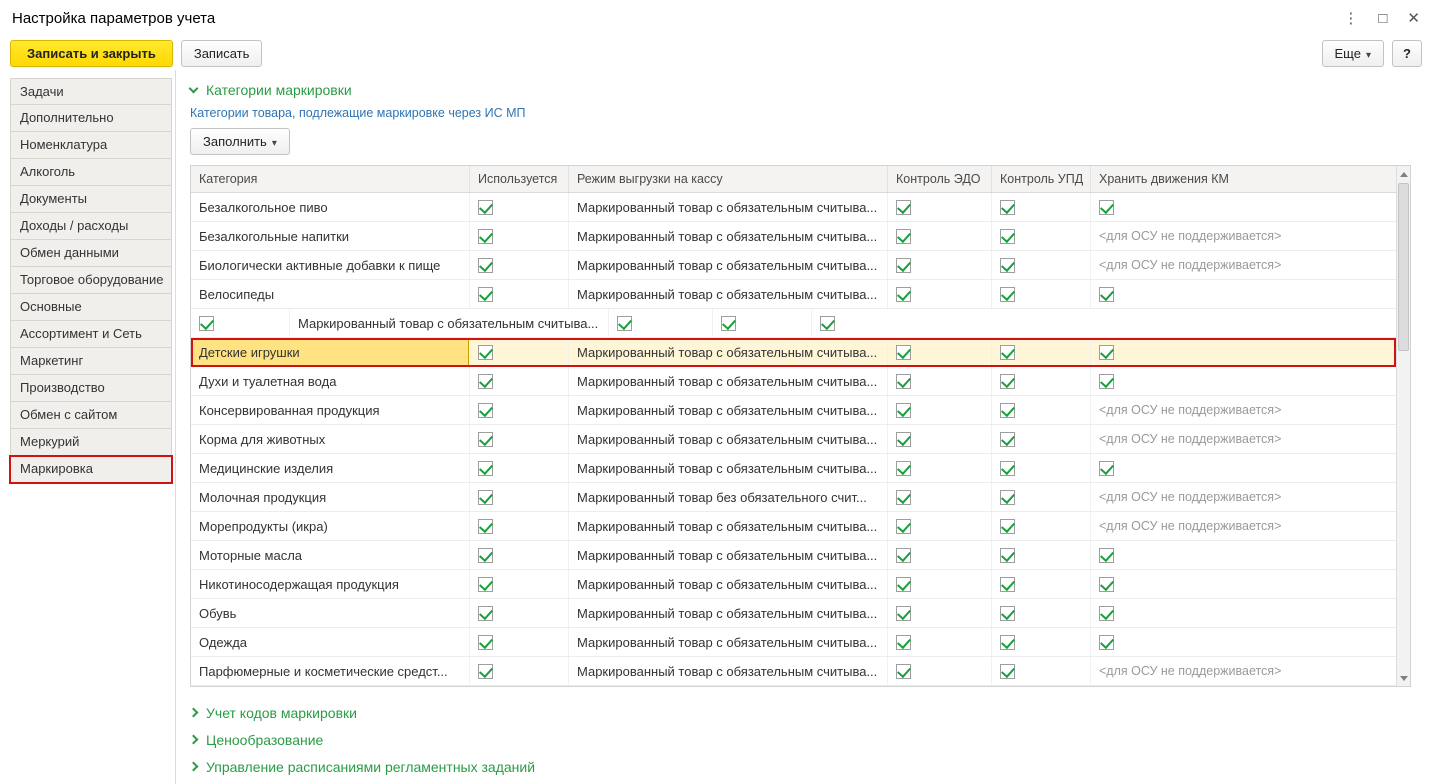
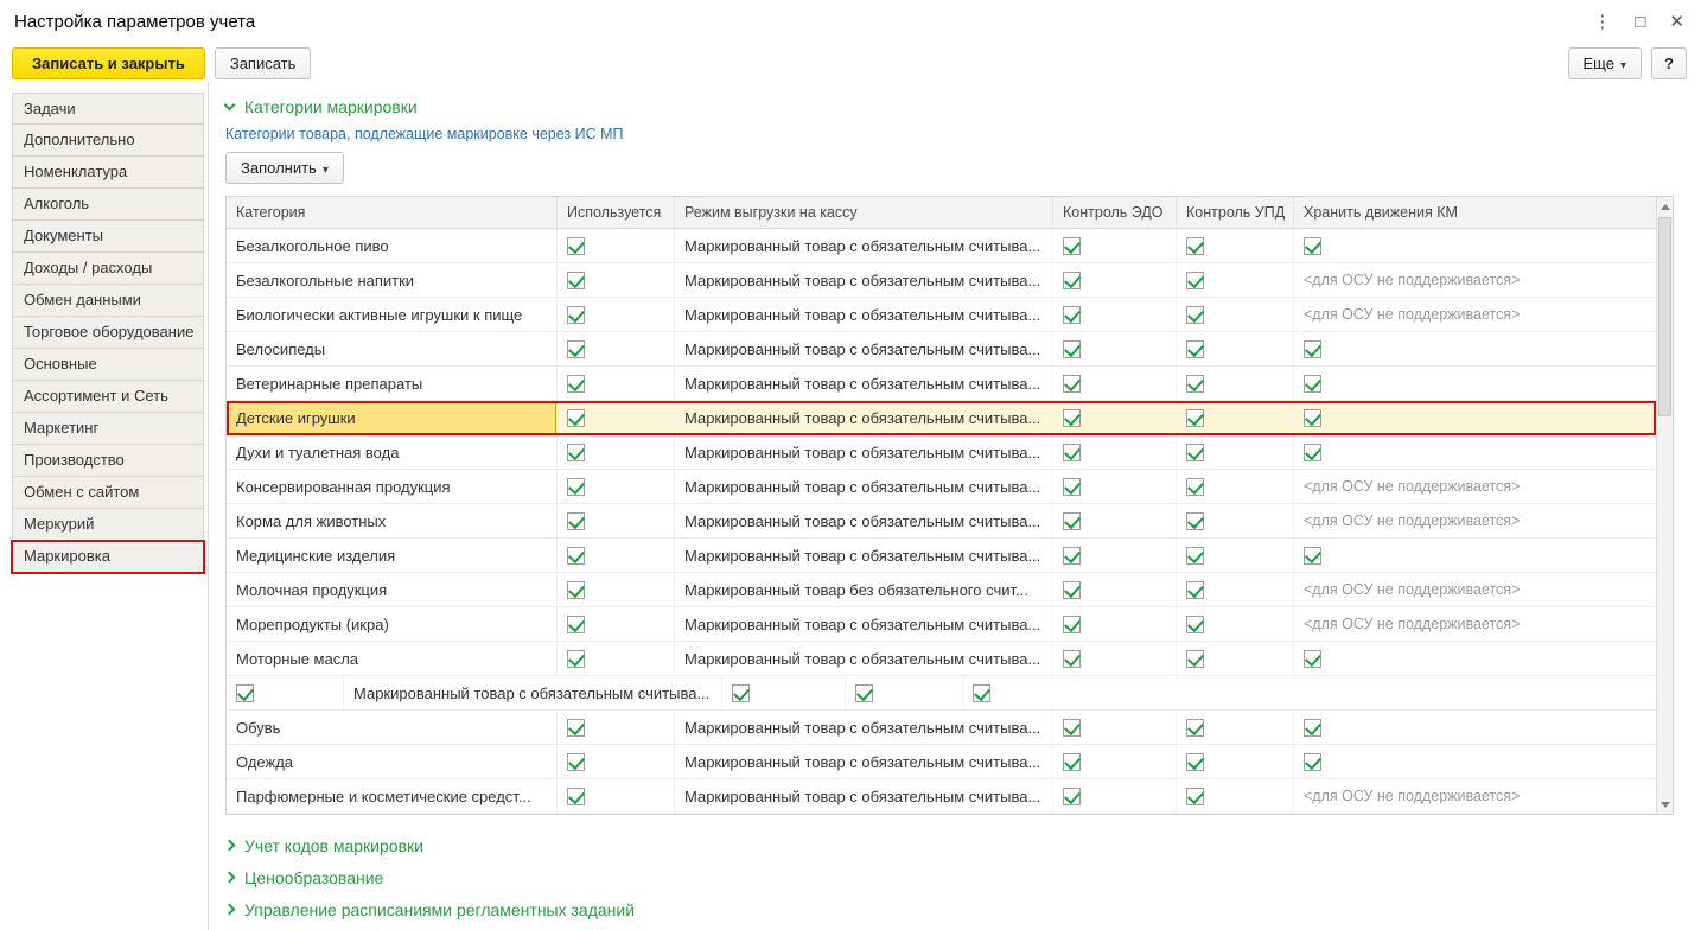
  Настройка параметров учета
  ⋮
  □
  ✕
  Записать и закрыть
  Записать
  Еще ▾
  ?
  Задачи
  Дополнительно
  Номенклатура
  Алкоголь
  Документы
  Доходы / расходы
  Обмен данными
  Торговое оборудование
  Основные
  Ассортимент и Сеть
  Маркетинг
  Производство
  Обмен с сайтом
  Меркурий
  Маркировка
  Категории маркировки
  Категории товара, подлежащие маркировке через ИС МП
  Заполнить ▾
  Категория
  Используется
  Режим выгрузки на кассу
  Контроль ЭДО
  Контроль УПД
  Хранить движения КМ
  Безалкогольное пиво
  Маркированный товар с обязательным считыва...
  Безалкогольные напитки
  Маркированный товар с обязательным считыва...
  <для ОСУ не поддерживается>
- Биологически активные добавки к пище
+ Биологически активные игрушки к пище
  Маркированный товар с обязательным считыва...
  <для ОСУ не поддерживается>
  Велосипеды
  Маркированный товар с обязательным считыва...
+ Ветеринарные препараты
  Маркированный товар с обязательным считыва...
  Детские игрушки
  Маркированный товар с обязательным считыва...
  Духи и туалетная вода
  Маркированный товар с обязательным считыва...
  Консервированная продукция
  Маркированный товар с обязательным считыва...
  <для ОСУ не поддерживается>
  Корма для животных
  Маркированный товар с обязательным считыва...
  <для ОСУ не поддерживается>
  Медицинские изделия
  Маркированный товар с обязательным считыва...
  Молочная продукция
  Маркированный товар без обязательного счит...
  <для ОСУ не поддерживается>
  Морепродукты (икра)
  Маркированный товар с обязательным считыва...
  <для ОСУ не поддерживается>
  Моторные масла
  Маркированный товар с обязательным считыва...
- Никотиносодержащая продукция
  Маркированный товар с обязательным считыва...
  Обувь
  Маркированный товар с обязательным считыва...
  Одежда
  Маркированный товар с обязательным считыва...
  Парфюмерные и косметические средст...
  Маркированный товар с обязательным считыва...
  <для ОСУ не поддерживается>
  Учет кодов маркировки
  Ценообразование
  Управление расписаниями регламентных заданий
